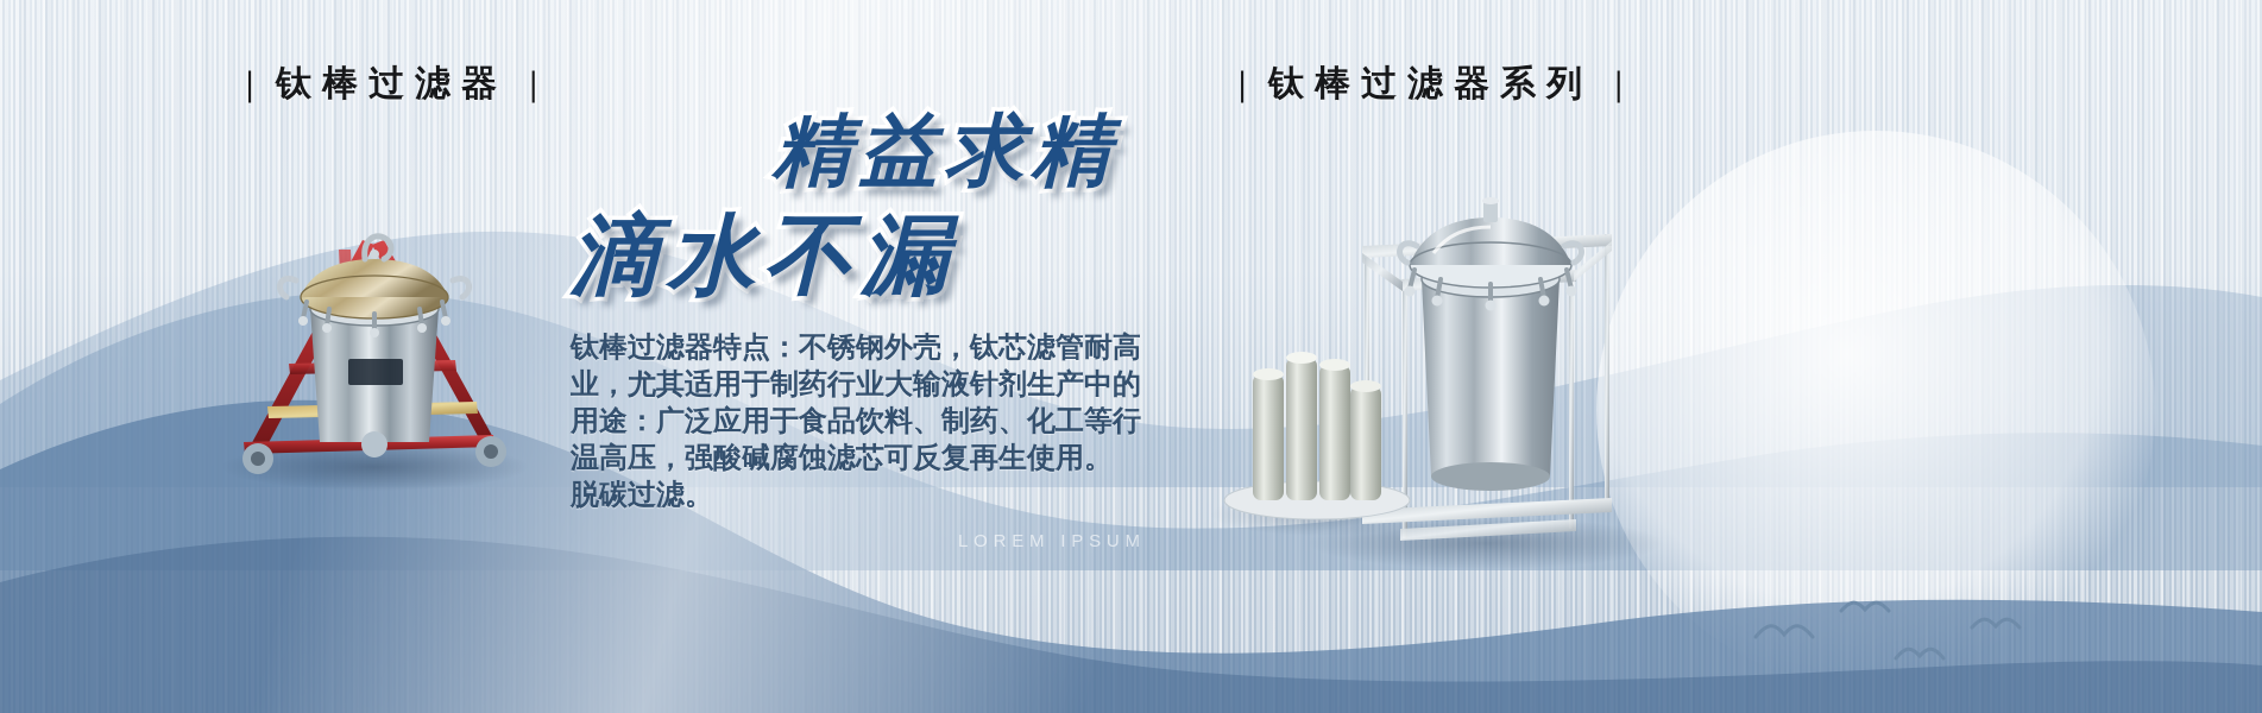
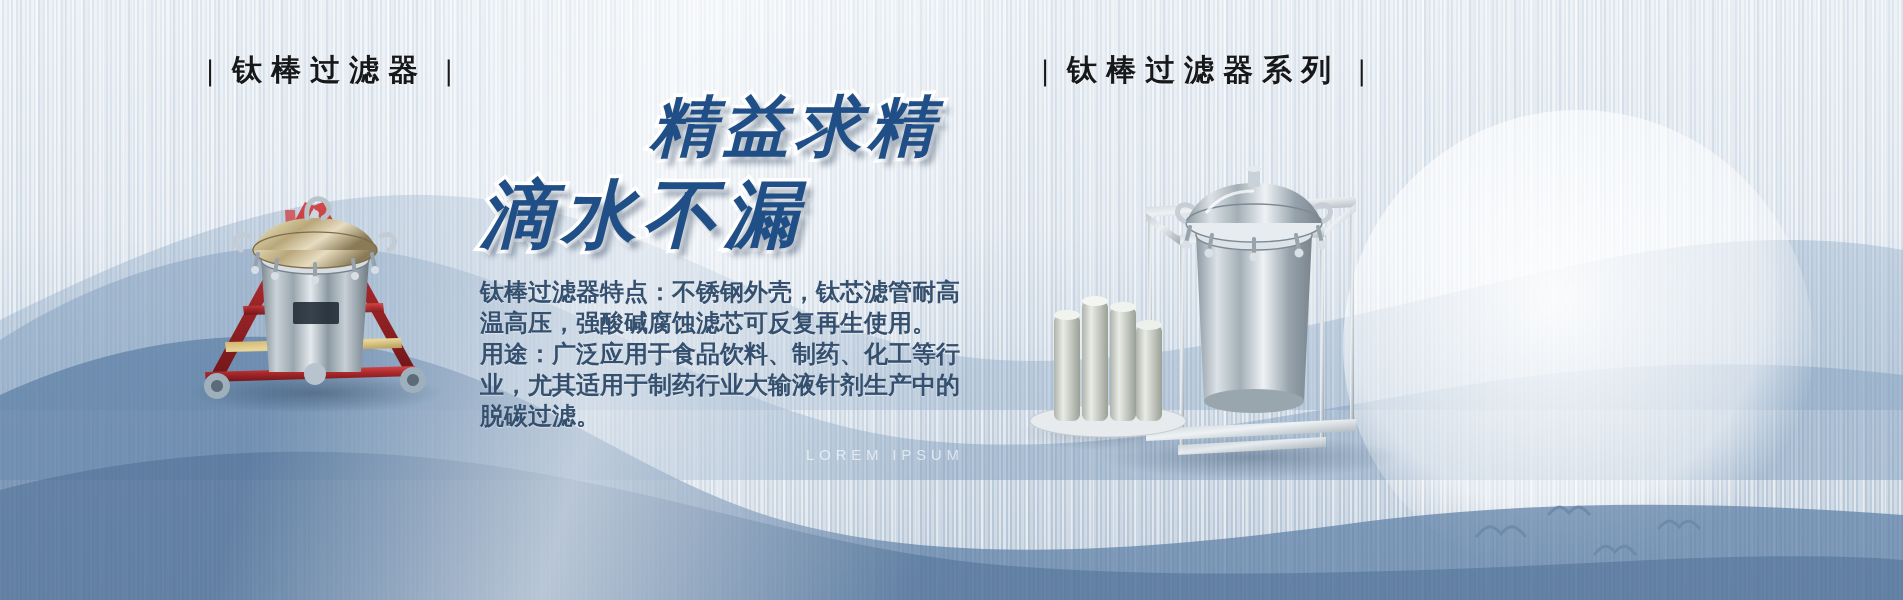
  | 钛棒过滤器 |
  | 钛棒过滤器系列 |
  精益求精
  滴水不漏
  钛棒过滤器特点：不锈钢外壳，钛芯滤管耐高
- 业，尤其适用于制药行业大输液针剂生产中的
+ 温高压，强酸碱腐蚀滤芯可反复再生使用。
  用途：广泛应用于食品饮料、制药、化工等行
- 温高压，强酸碱腐蚀滤芯可反复再生使用。
+ 业，尤其适用于制药行业大输液针剂生产中的
  脱碳过滤。
  LOREM IPSUM
